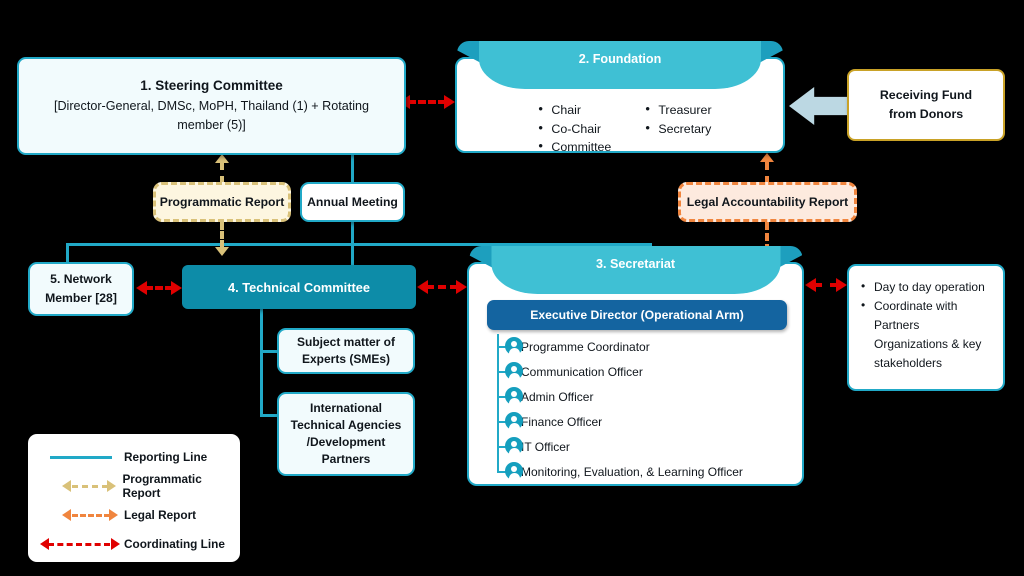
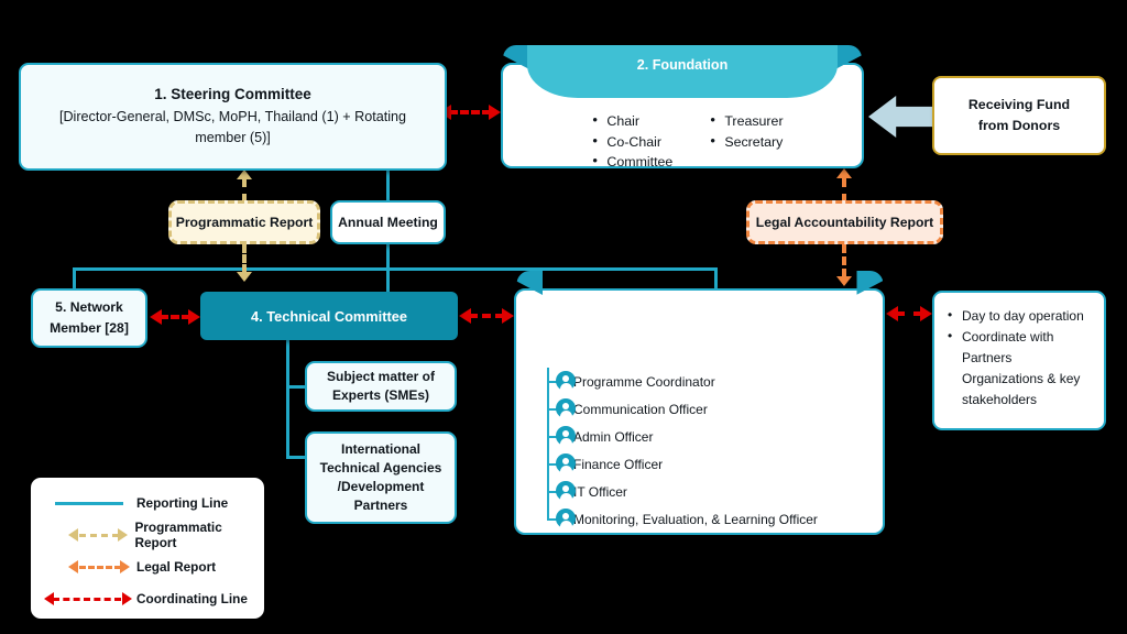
  1. Steering Committee
  [Director-General, DMSc, MoPH, Thailand (1) + Rotating member (5)]
  2. Foundation
  Chair
  Co-Chair
  Committee
  Treasurer
  Secretary
  Receiving Fund
  from Donors
  Programmatic Report
  Annual Meeting
  Legal Accountability Report
  5. Network
  Member [28]
  4. Technical Committee
  Subject matter of
  Experts (SMEs)
  International
  Technical Agencies
  /Development
  Partners
- 3. Secretariat
- Executive Director (Operational Arm)
  Programme Coordinator
  Communication Officer
  Admin Officer
  Finance Officer
  T Officer
  Monitoring, Evaluation, & Learning Officer
  Day to day operation
  Coordinate with Partners Organizations & key stakeholders
  Reporting Line
  Programmatic Report
  Legal Report
  Coordinating Line
